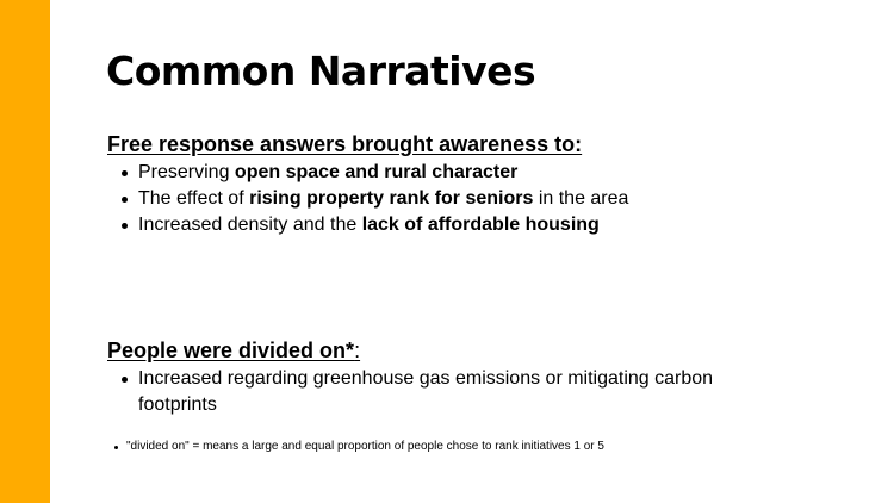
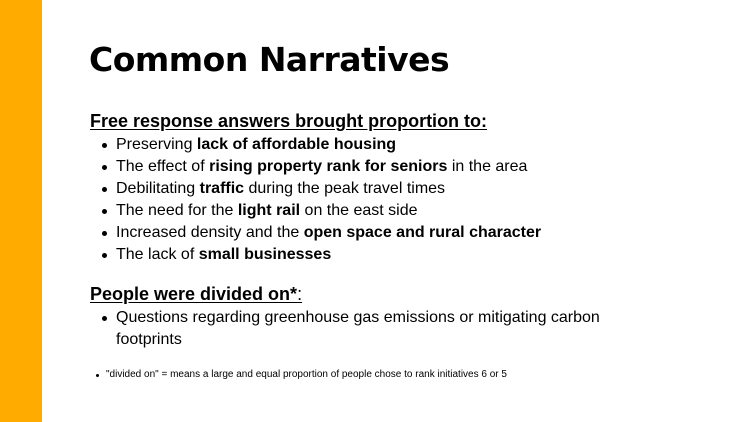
  Common Narratives
- Free response answers brought awareness to:
+ Free response answers brought proportion to:
- Preserving open space and rural character
+ Preserving lack of affordable housing
  The effect of rising property rank for seniors in the area
+ Debilitating traffic during the peak travel times
+ The need for the light rail on the east side
- Increased density and the lack of affordable housing
+ Increased density and the open space and rural character
+ The lack of small businesses
  People were divided on*:
- Increased regarding greenhouse gas emissions or mitigating carbon footprints
+ Questions regarding greenhouse gas emissions or mitigating carbon footprints
- "divided on" = means a large and equal proportion of people chose to rank initiatives 1 or 5
+ "divided on" = means a large and equal proportion of people chose to rank initiatives 6 or 5
